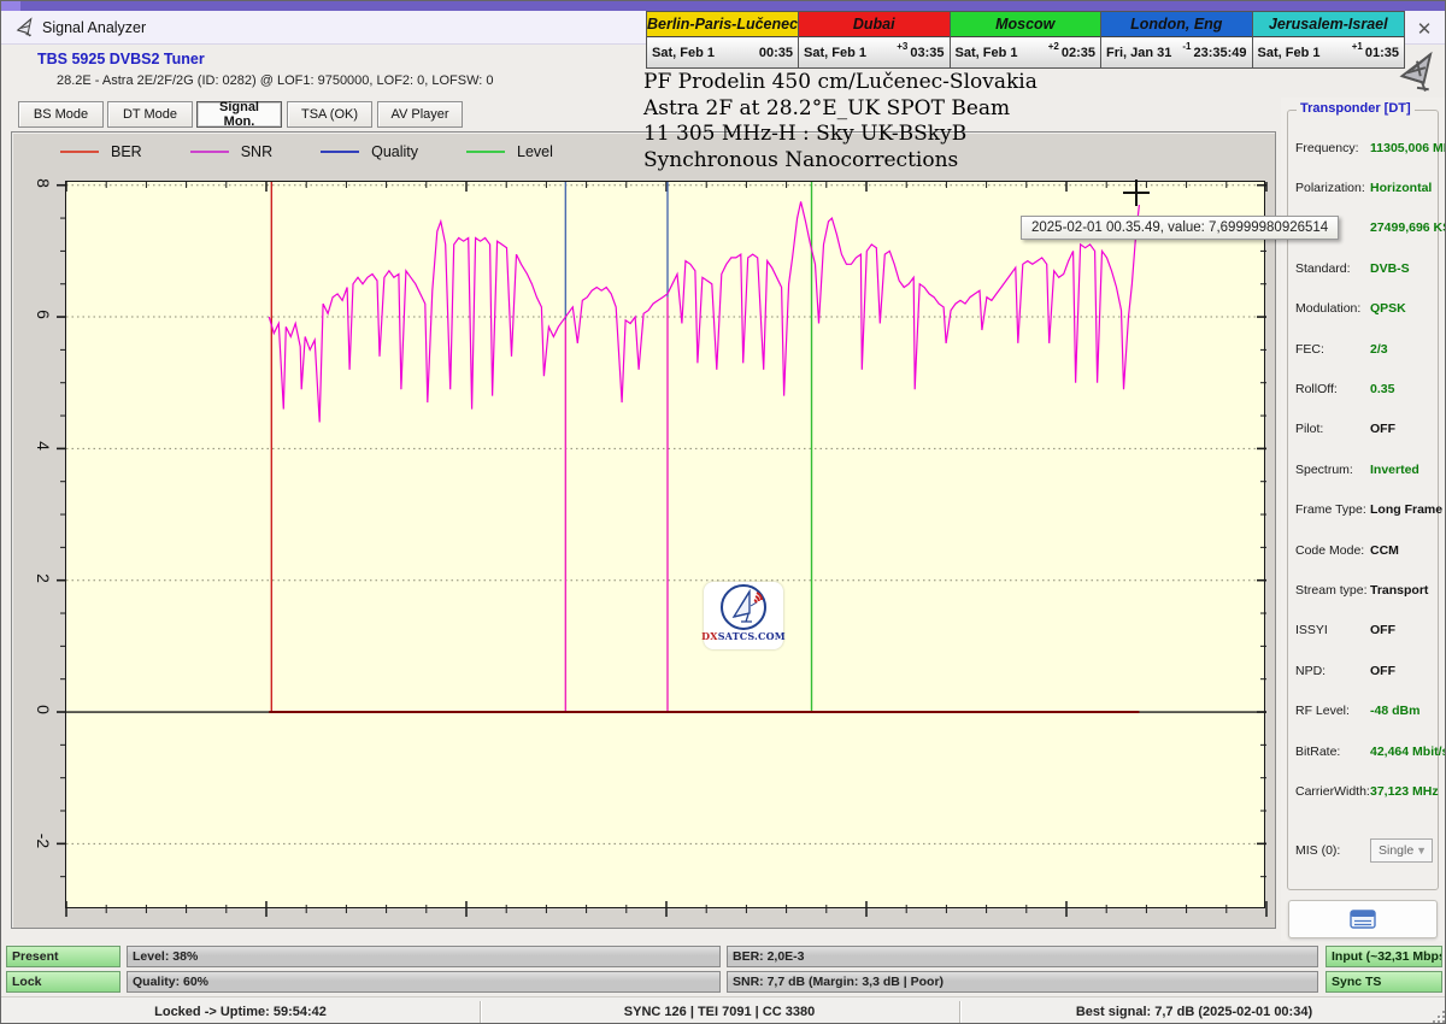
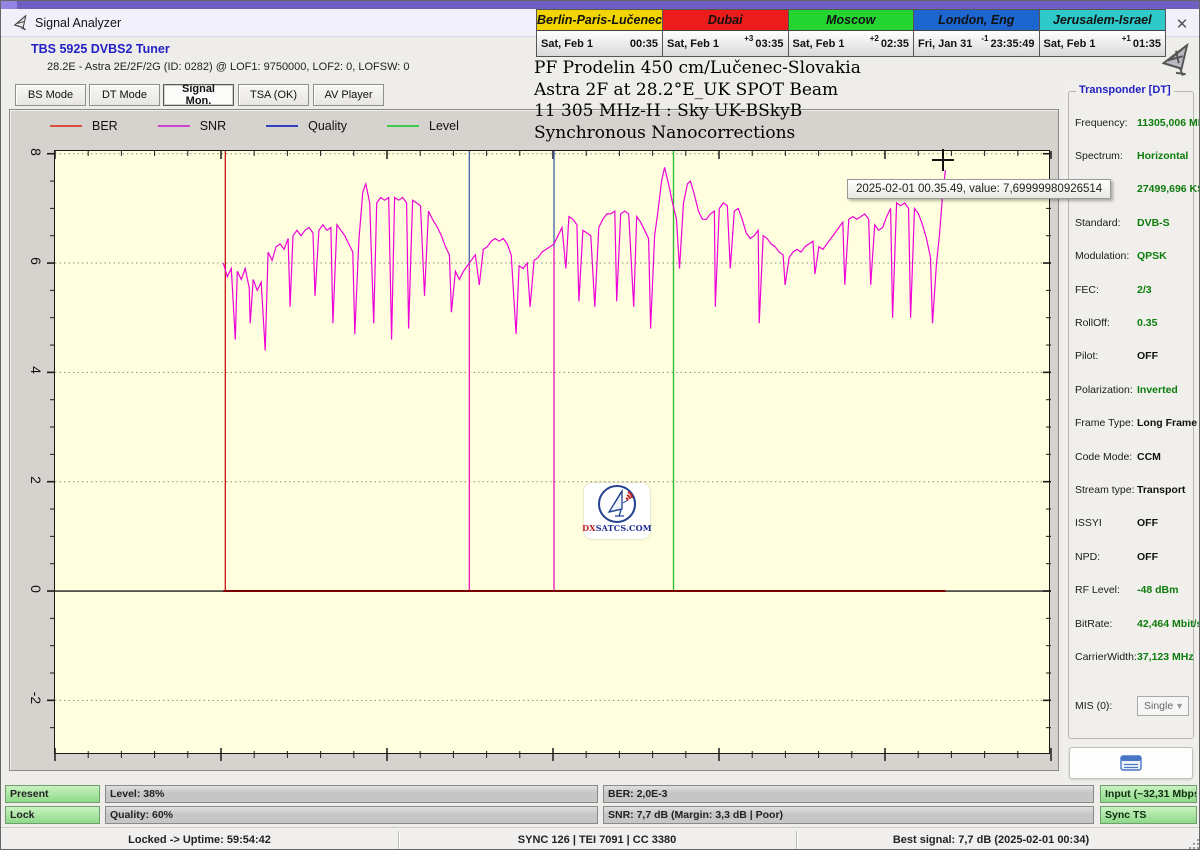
  Signal Analyzer
  ✕
  Berlin-Paris-Lučenec
  Sat, Feb 1
  00:35
  Dubai
  Sat, Feb 1
  +3
  03:35
  Moscow
  Sat, Feb 1
  +2
  02:35
  London, Eng
  Fri, Jan 31
  -1
  23:35:49
  Jerusalem-Israel
  Sat, Feb 1
  +1
  01:35
  TBS 5925 DVBS2 Tuner
  28.2E - Astra 2E/2F/2G (ID: 0282) @ LOF1: 9750000, LOF2: 0, LOFSW: 0
  BS Mode
  DT Mode
  Signal Mon.
  TSA (OK)
  AV Player
  PF Prodelin 450 cm/Lučenec-Slovakia
  Astra 2F at 28.2°E_UK SPOT Beam
  11 305 MHz-H : Sky UK-BSkyB
  Synchronous Nanocorrections
  BER
  SNR
  Quality
  Level
  DXSATCS.COM
  2025-02-01 00.35.49, value: 7,69999980926514
  Transponder [DT]
  Frequency:
  11305,006 M
- Polarization:
+ Spectrum:
  Horizontal
  27499,696 K
  Standard:
  DVB-S
  Modulation:
  QPSK
  FEC:
  2/3
  RollOff:
  0.35
  Pilot:
  OFF
- Spectrum:
+ Polarization:
  Inverted
  Frame Type:
  Long Frame
  Code Mode:
  CCM
  Stream type:
  Transport
  ISSYI
  OFF
  NPD:
  OFF
  RF Level:
  -48 dBm
  BitRate:
  42,464 Mbit/
  CarrierWidth:
  37,123 MHz
  MIS (0):
  Single
  ▼
  Input (~32,31 Mbp
  Sync TS
  Present
  Level: 38%
  BER: 2,0E-3
  Lock
  Quality: 60%
  SNR: 7,7 dB (Margin: 3,3 dB | Poor)
  Locked -> Uptime: 59:54:42
  SYNC 126 | TEI 7091 | CC 3380
  Best signal: 7,7 dB (2025-02-01 00:34)
